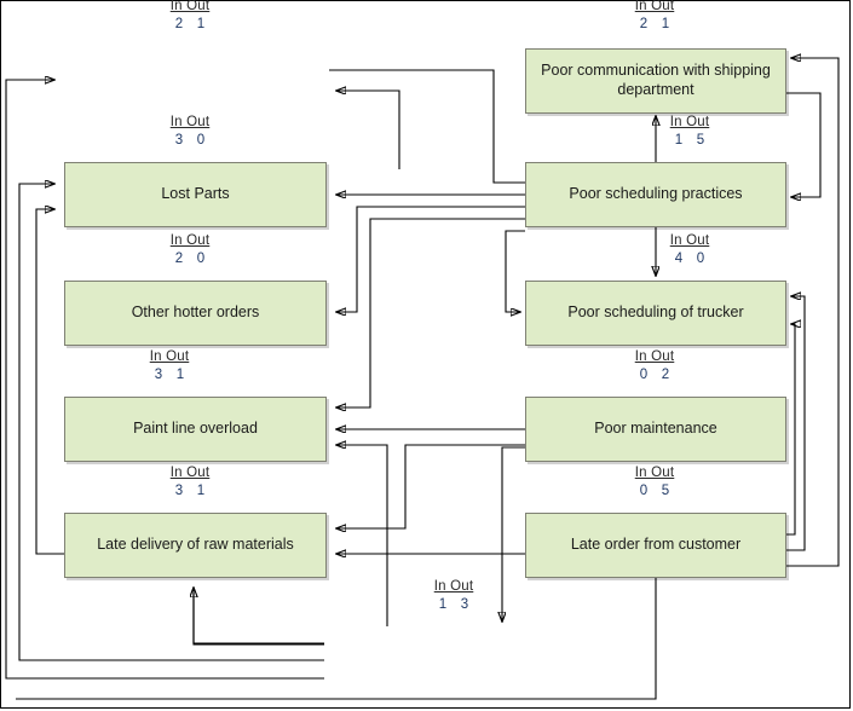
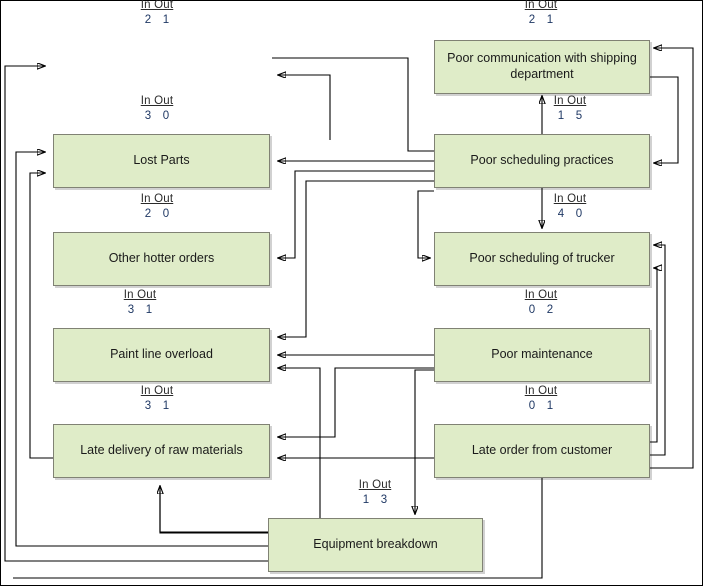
  In Out
  2 1
  Lost Parts
  In Out
  3 0
  Other hotter orders
  In Out
  2 0
  Paint line overload
  In Out
  3 1
  Late delivery of raw materials
  In Out
  3 1
  Poor communication with shipping department
  In Out
  2 1
  Poor scheduling practices
  In Out
  1 5
  Poor scheduling of trucker
  In Out
  4 0
  Poor maintenance
  In Out
  0 2
  Late order from customer
  In Out
- 0 5
+ 0 1
+ Equipment breakdown
  In Out
  1 3
